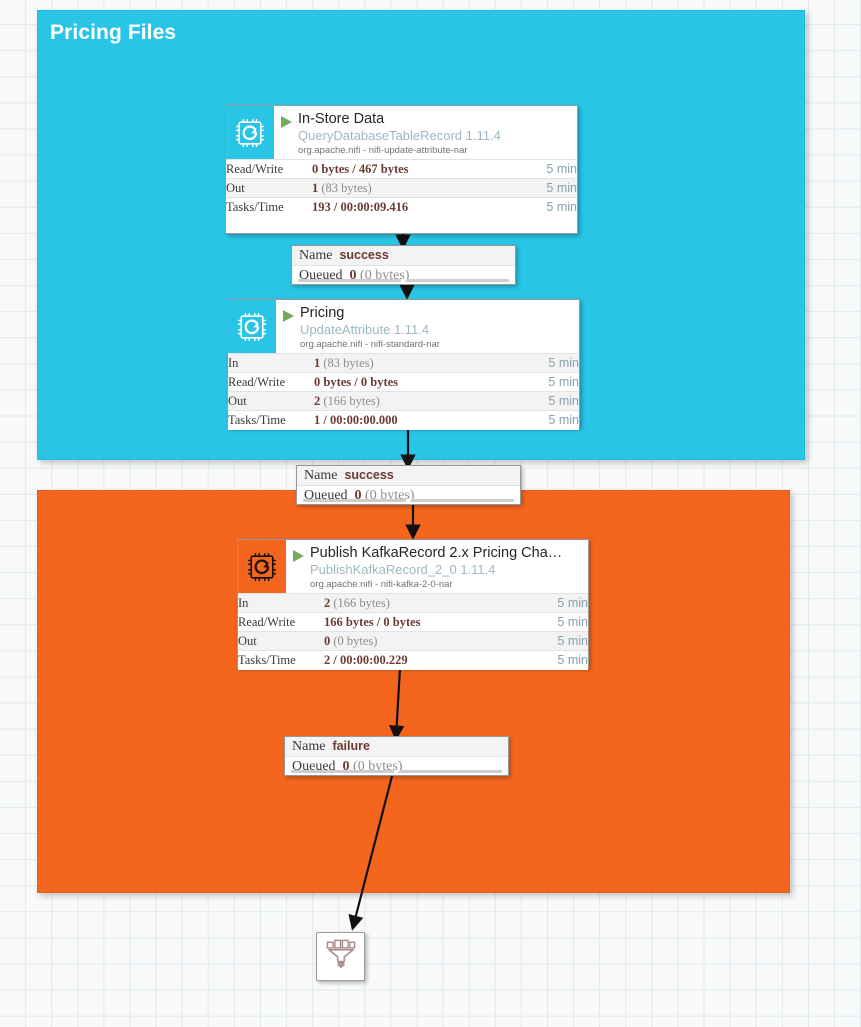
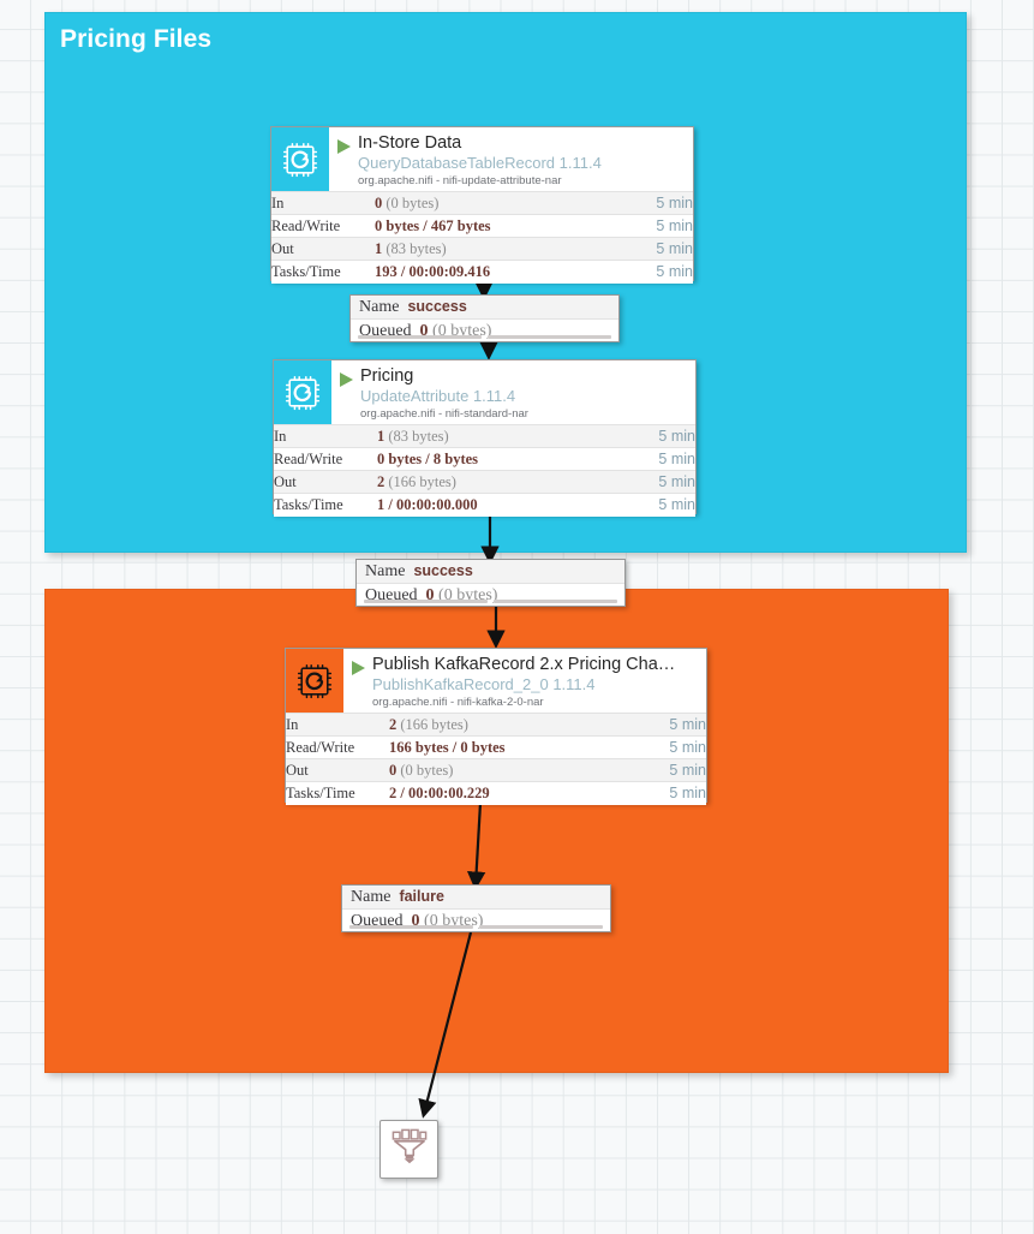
  Pricing Files
  In-Store Data
  QueryDatabaseTableRecord 1.11.4
  org.apache.nifi - nifi-update-attribute-nar
+ In	0 (0 bytes)	5 min
  Read/Write	0 bytes / 467 bytes	5 min
  Out	1 (83 bytes)	5 min
  Tasks/Time	193 / 00:00:09.416	5 min
  Pricing
  UpdateAttribute 1.11.4
  org.apache.nifi - nifi-standard-nar
  In	1 (83 bytes)	5 min
- Read/Write	0 bytes / 0 bytes	5 min
+ Read/Write	0 bytes / 8 bytes	5 min
  Out	2 (166 bytes)	5 min
  Tasks/Time	1 / 00:00:00.000	5 min
  Publish KafkaRecord 2.x Pricing Cha…
  PublishKafkaRecord_2_0 1.11.4
  org.apache.nifi - nifi-kafka-2-0-nar
  In	2 (166 bytes)	5 min
  Read/Write	166 bytes / 0 bytes	5 min
  Out	0 (0 bytes)	5 min
  Tasks/Time	2 / 00:00:00.229	5 min
  Name success
  Queued 0 (0 bytes)
  Name success
  Queued 0 (0 bytes)
  Name failure
  Queued 0 (0 bytes)
